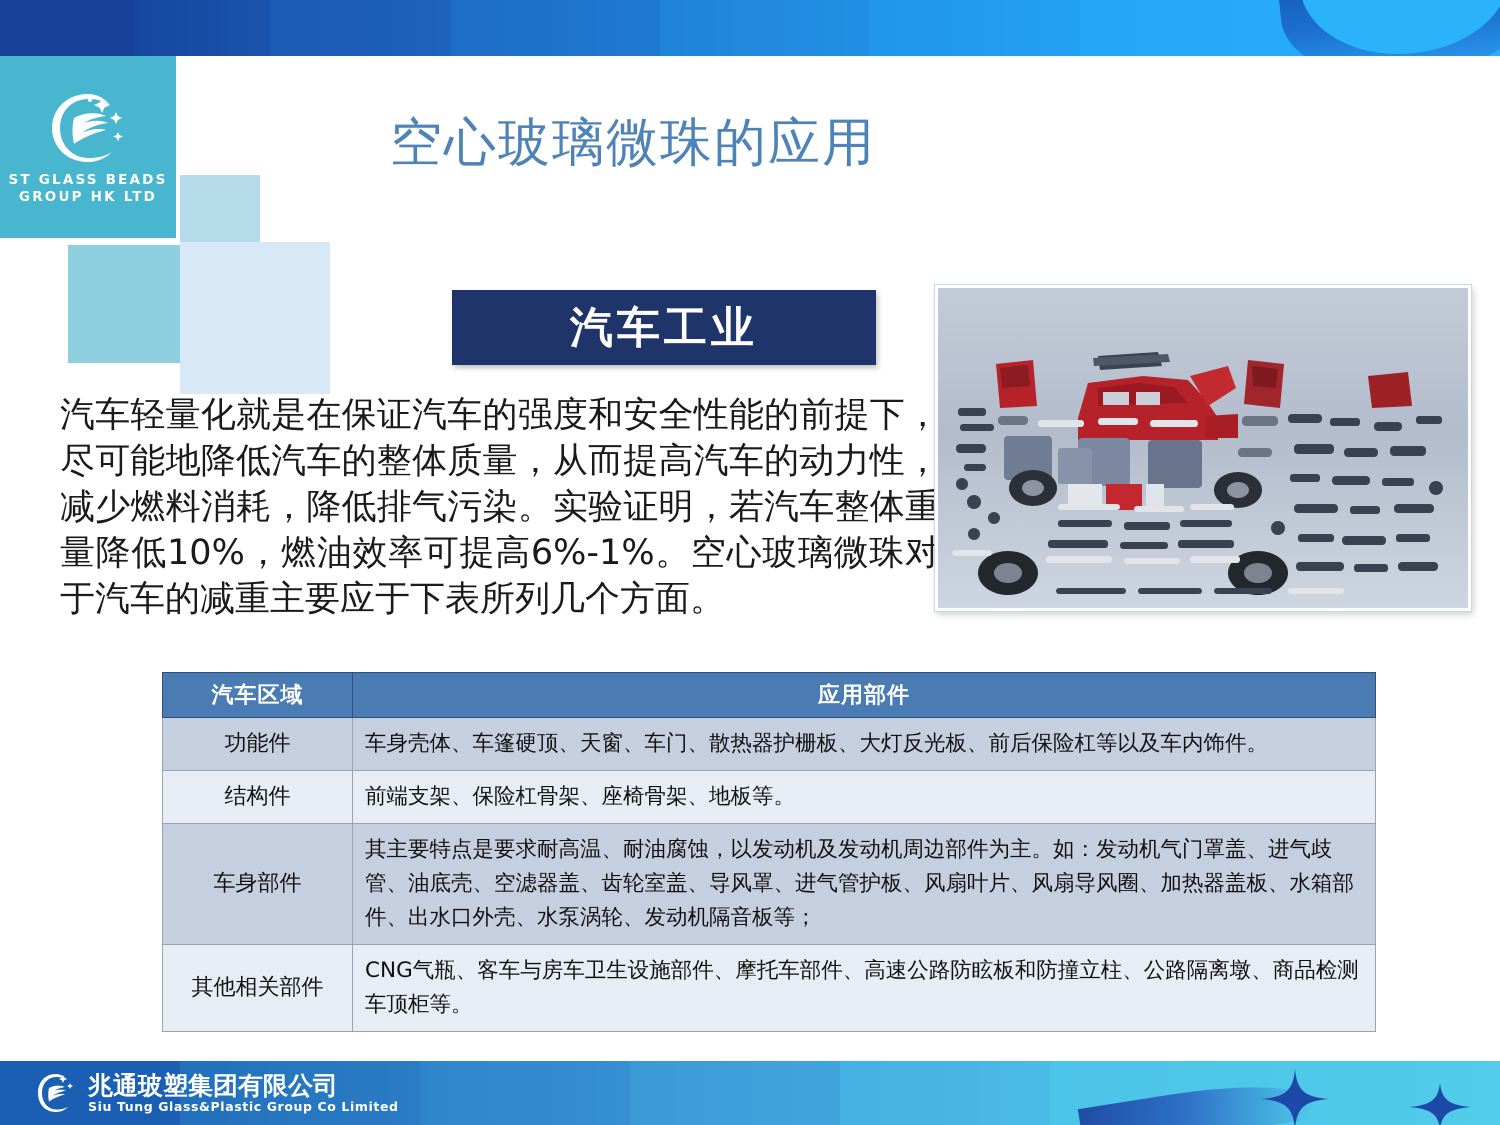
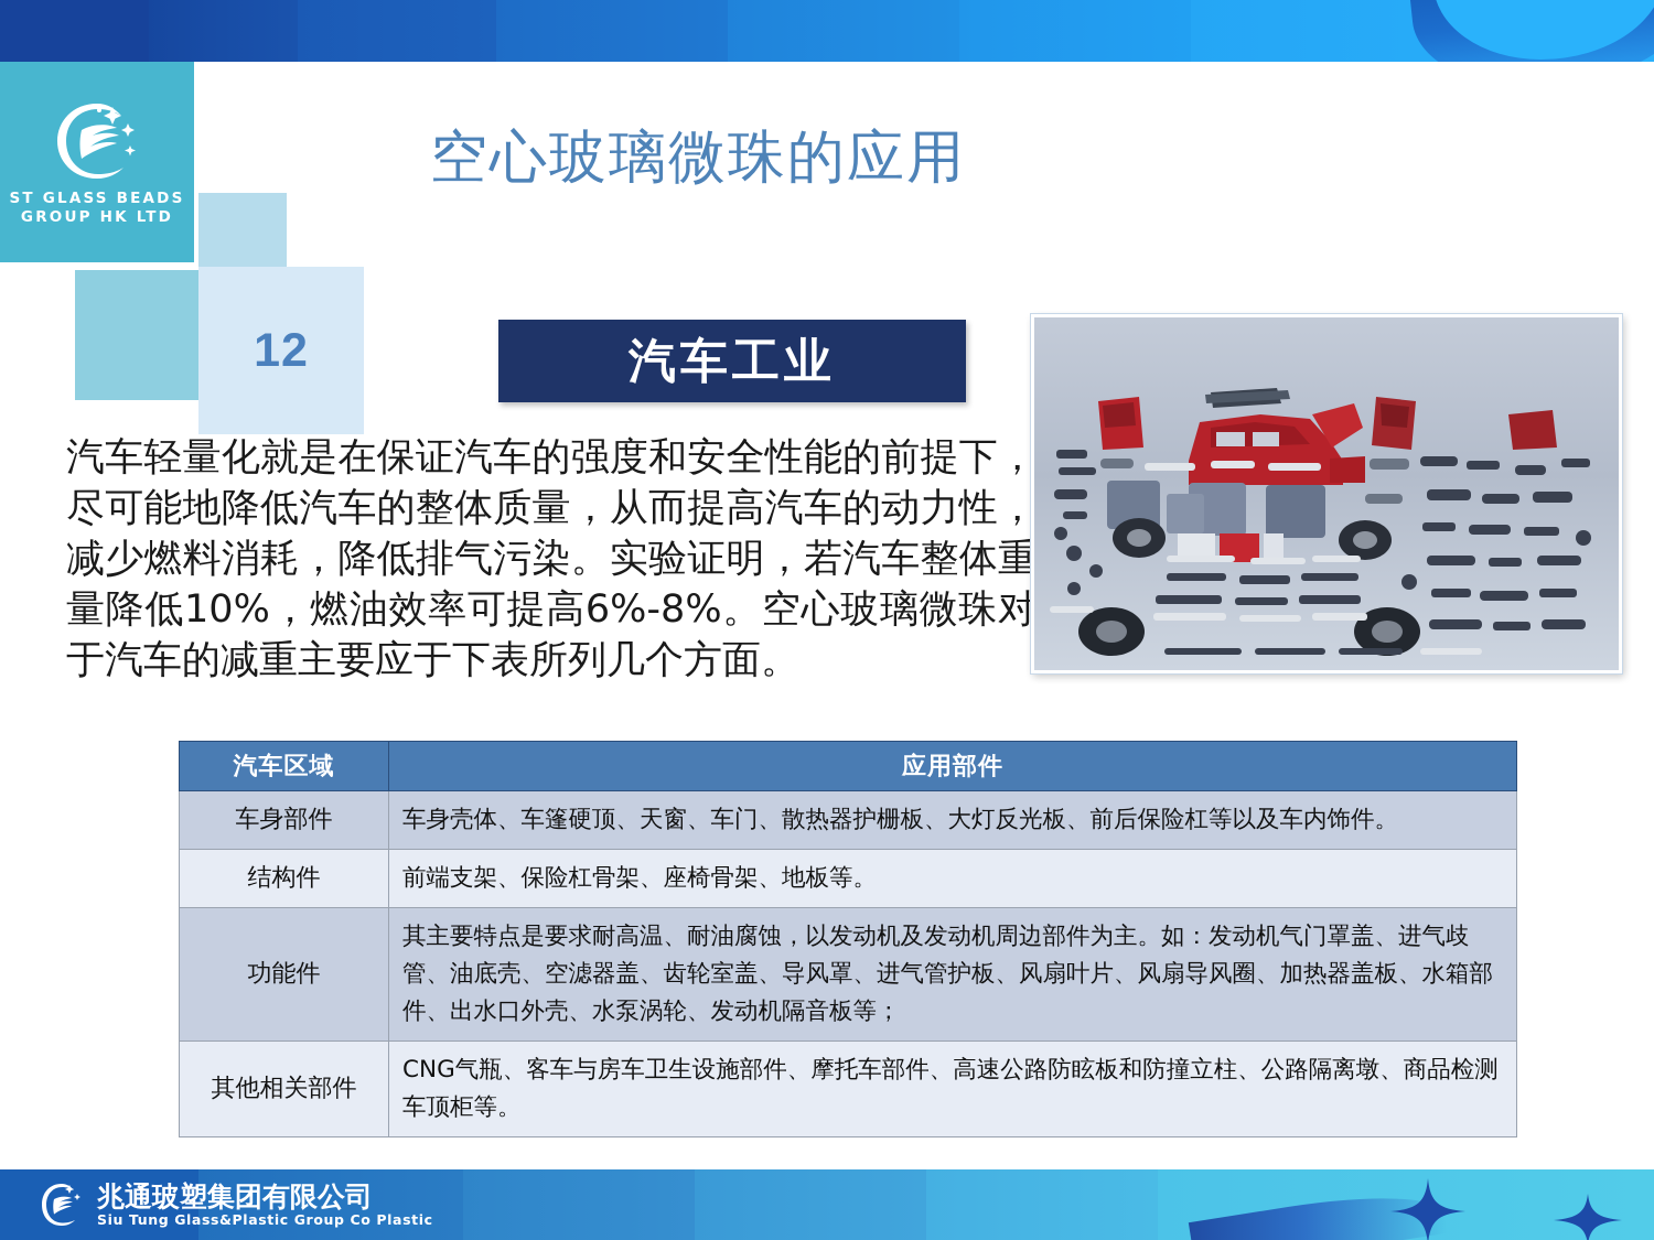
  ST GLASS BEADS
  GROUP HK LTD
+ 12
  空心玻璃微珠的应用
  汽车工业
- 汽车轻量化就是在保证汽车的强度和安全性能的前提下，尽可能地降低汽车的整体质量，从而提高汽车的动力性，减少燃料消耗，降低排气污染。实验证明，若汽车整体重量降低10%，燃油效率可提高6%-1%。空心玻璃微珠对于汽车的减重主要应于下表所列几个方面。
+ 汽车轻量化就是在保证汽车的强度和安全性能的前提下，尽可能地降低汽车的整体质量，从而提高汽车的动力性，减少燃料消耗，降低排气污染。实验证明，若汽车整体重量降低10%，燃油效率可提高6%-8%。空心玻璃微珠对于汽车的减重主要应于下表所列几个方面。
  汽车区域	应用部件
- 功能件	车身壳体、车篷硬顶、天窗、车门、散热器护栅板、大灯反光板、前后保险杠等以及车内饰件。
+ 车身部件	车身壳体、车篷硬顶、天窗、车门、散热器护栅板、大灯反光板、前后保险杠等以及车内饰件。
  结构件	前端支架、保险杠骨架、座椅骨架、地板等。
- 车身部件	其主要特点是要求耐高温、耐油腐蚀，以发动机及发动机周边部件为主。如：发动机气门罩盖、进气歧管、油底壳、空滤器盖、齿轮室盖、导风罩、进气管护板、风扇叶片、风扇导风圈、加热器盖板、水箱部件、出水口外壳、水泵涡轮、发动机隔音板等；
+ 功能件	其主要特点是要求耐高温、耐油腐蚀，以发动机及发动机周边部件为主。如：发动机气门罩盖、进气歧管、油底壳、空滤器盖、齿轮室盖、导风罩、进气管护板、风扇叶片、风扇导风圈、加热器盖板、水箱部件、出水口外壳、水泵涡轮、发动机隔音板等；
  其他相关部件	CNG气瓶、客车与房车卫生设施部件、摩托车部件、高速公路防眩板和防撞立柱、公路隔离墩、商品检测车顶柜等。
  兆通玻塑集团有限公司
- Siu Tung Glass&Plastic Group Co Limited
+ Siu Tung Glass&Plastic Group Co Plastic
